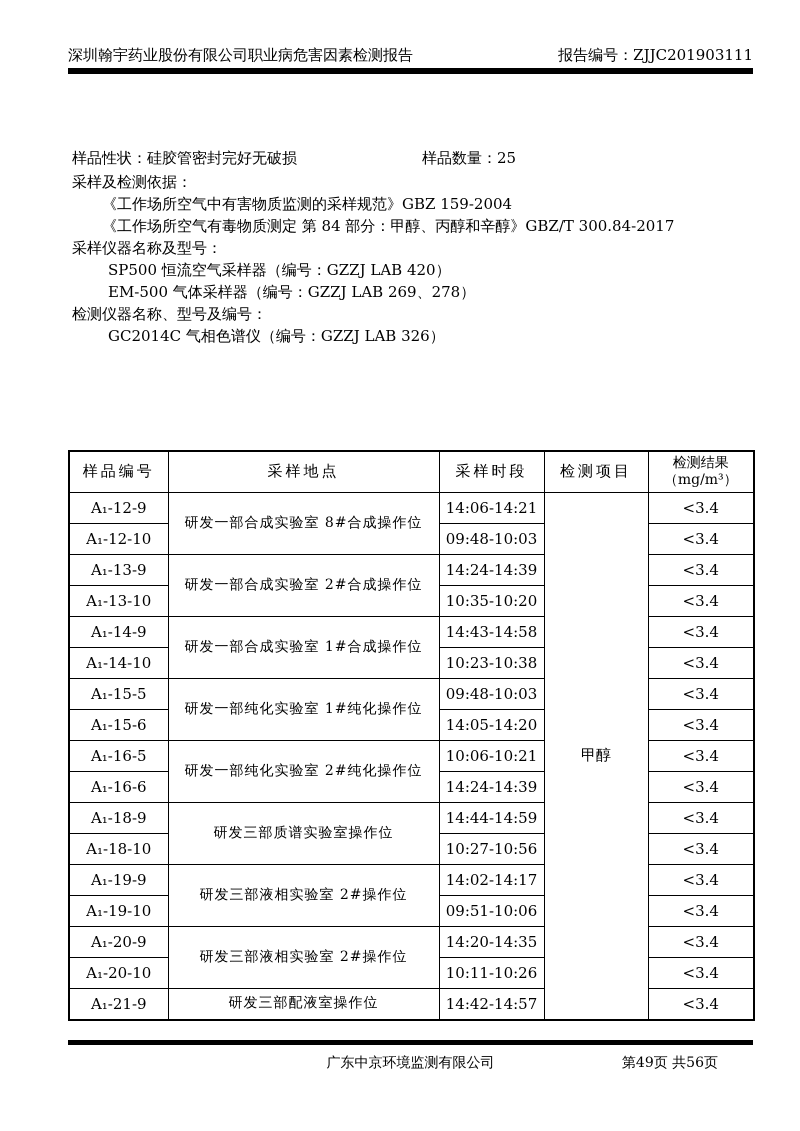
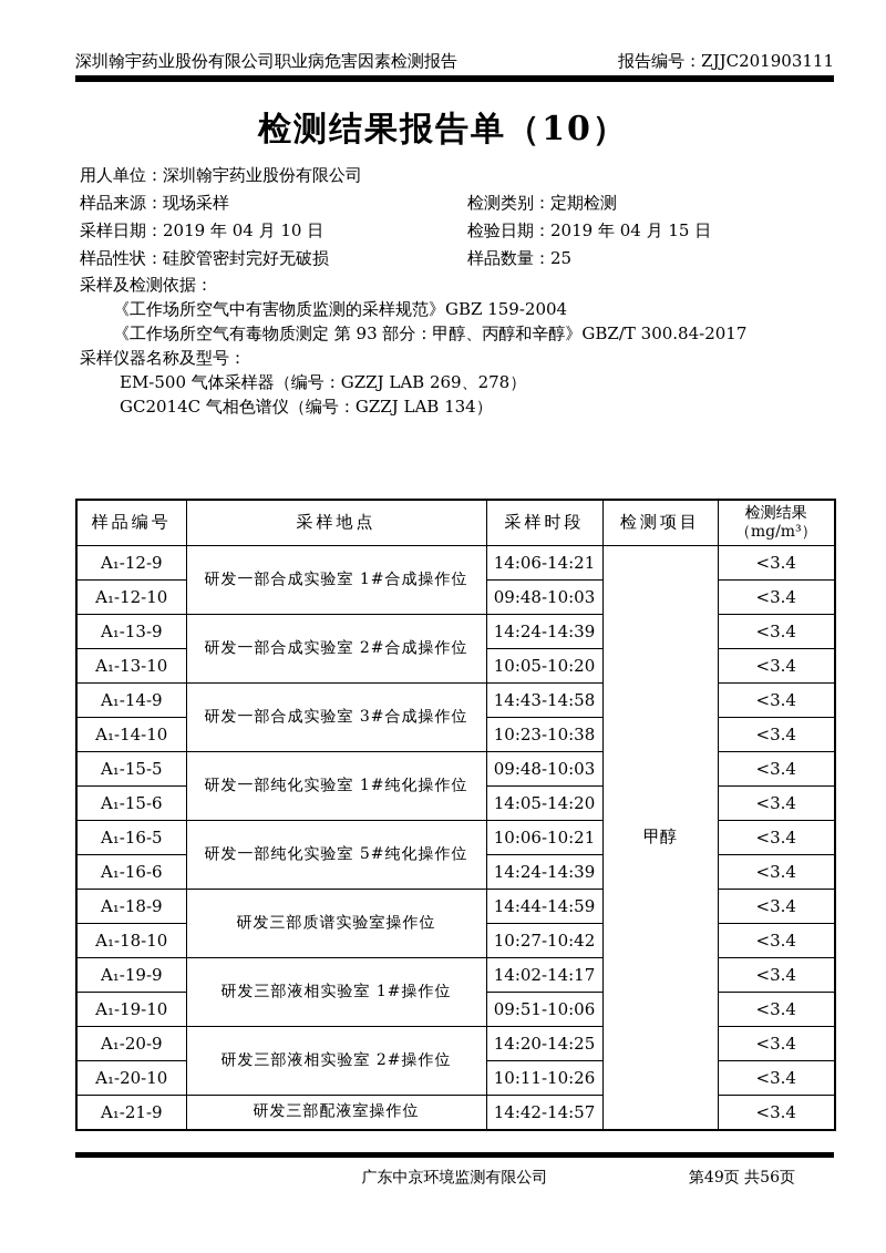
  深圳翰宇药业股份有限公司职业病危害因素检测报告
  报告编号：ZJJC201903111
+ 检测结果报告单（10）
+ 用人单位：深圳翰宇药业股份有限公司
+ 样品来源：现场采样
+ 检测类别：定期检测
+ 采样日期：2019 年 04 月 10 日
+ 检验日期：2019 年 04 月 15 日
  样品性状：硅胶管密封完好无破损
  样品数量：25
  采样及检测依据：
  《工作场所空气中有害物质监测的采样规范》GBZ 159-2004
- 《工作场所空气有毒物质测定 第 84 部分：甲醇、丙醇和辛醇》GBZ/T 300.84-2017
+ 《工作场所空气有毒物质测定 第 93 部分：甲醇、丙醇和辛醇》GBZ/T 300.84-2017
  采样仪器名称及型号：
- SP500 恒流空气采样器（编号：GZZJ LAB 420）
  EM-500 气体采样器（编号：GZZJ LAB 269、278）
- 检测仪器名称、型号及编号：
- GC2014C 气相色谱仪（编号：GZZJ LAB 326）
+ GC2014C 气相色谱仪（编号：GZZJ LAB 134）
  样品编号	采样地点	采样时段	检测项目	检测结果（mg/m³）
- A₁-12-9	研发一部合成实验室 8#合成操作位	14:06-14:21	甲醇	<3.4
+ A₁-12-9	研发一部合成实验室 1#合成操作位	14:06-14:21	甲醇	<3.4
  A₁-12-10	09:48-10:03	<3.4
  A₁-13-9	研发一部合成实验室 2#合成操作位	14:24-14:39	<3.4
- A₁-13-10	10:35-10:20	<3.4
+ A₁-13-10	10:05-10:20	<3.4
- A₁-14-9	研发一部合成实验室 1#合成操作位	14:43-14:58	<3.4
+ A₁-14-9	研发一部合成实验室 3#合成操作位	14:43-14:58	<3.4
  A₁-14-10	10:23-10:38	<3.4
  A₁-15-5	研发一部纯化实验室 1#纯化操作位	09:48-10:03	<3.4
  A₁-15-6	14:05-14:20	<3.4
- A₁-16-5	研发一部纯化实验室 2#纯化操作位	10:06-10:21	<3.4
+ A₁-16-5	研发一部纯化实验室 5#纯化操作位	10:06-10:21	<3.4
  A₁-16-6	14:24-14:39	<3.4
  A₁-18-9	研发三部质谱实验室操作位	14:44-14:59	<3.4
- A₁-18-10	10:27-10:56	<3.4
+ A₁-18-10	10:27-10:42	<3.4
- A₁-19-9	研发三部液相实验室 2#操作位	14:02-14:17	<3.4
+ A₁-19-9	研发三部液相实验室 1#操作位	14:02-14:17	<3.4
  A₁-19-10	09:51-10:06	<3.4
- A₁-20-9	研发三部液相实验室 2#操作位	14:20-14:35	<3.4
+ A₁-20-9	研发三部液相实验室 2#操作位	14:20-14:25	<3.4
  A₁-20-10	10:11-10:26	<3.4
  A₁-21-9	研发三部配液室操作位	14:42-14:57	<3.4
  广东中京环境监测有限公司
  第49页 共56页
